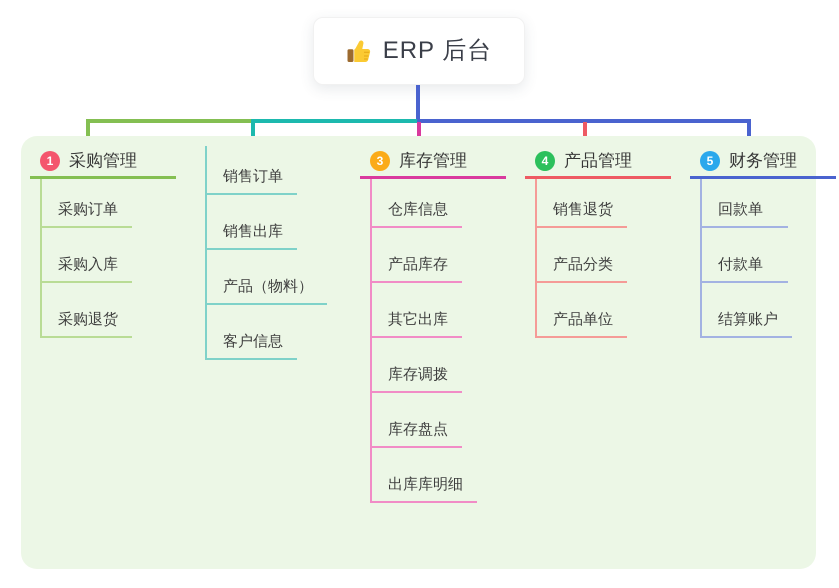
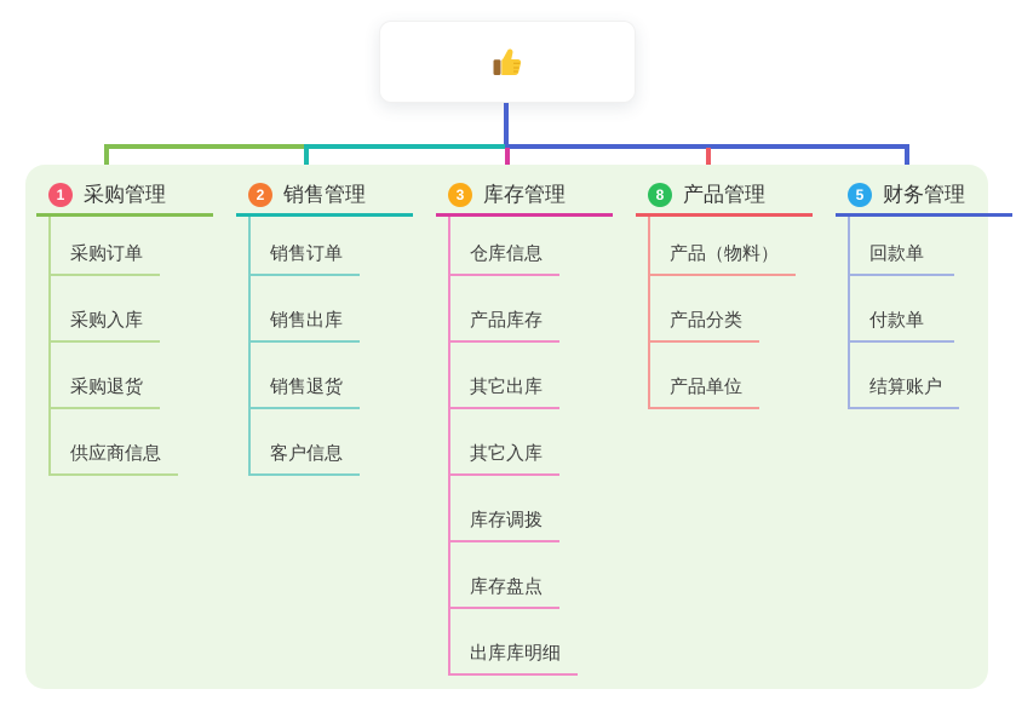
- ERP 后台
  1
  采购管理
  采购订单
  采购入库
  采购退货
+ 供应商信息
+ 2
+ 销售管理
  销售订单
  销售出库
- 产品（物料）
+ 销售退货
  客户信息
  3
  库存管理
  仓库信息
  产品库存
  其它出库
+ 其它入库
  库存调拨
  库存盘点
  出库库明细
- 4
+ 8
  产品管理
- 销售退货
+ 产品（物料）
  产品分类
  产品单位
  5
  财务管理
  回款单
  付款单
  结算账户
